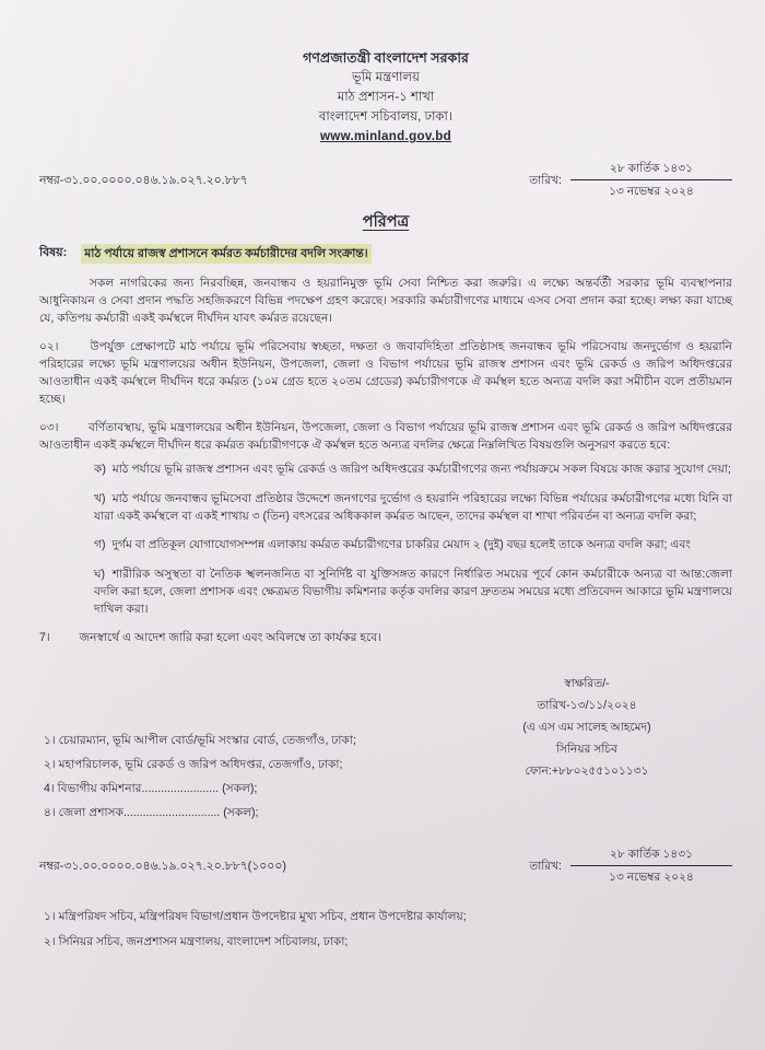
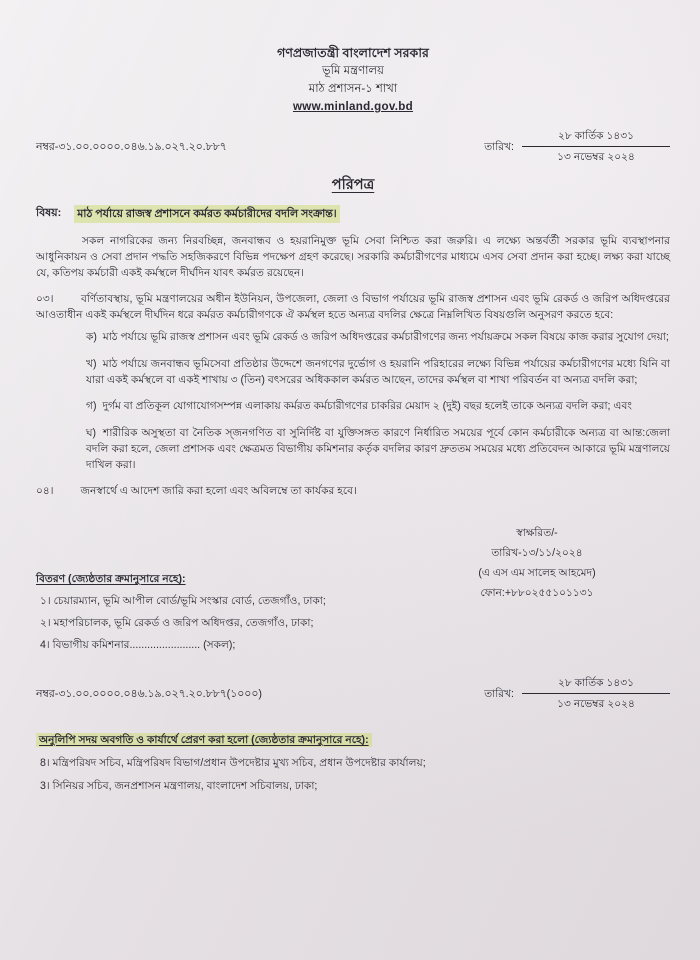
  গণপ্রজাতন্ত্রী বাংলাদেশ সরকার
  ভূমি মন্ত্রণালয়
  মাঠ প্রশাসন-১ শাখা
- বাংলাদেশ সচিবালয়, ঢাকা।
  www.minland.gov.bd
  নম্বর-৩১.০০.০০০০.০৪৬.১৯.০২৭.২০.৮৮৭
  তারিখ:
  ২৮ কার্তিক ১৪৩১
  ১৩ নভেম্বর ২০২৪
  পরিপত্র
  বিষয়:
  মাঠ পর্যায়ে রাজস্ব প্রশাসনে কর্মরত কর্মচারীদের বদলি সংক্রান্ত।
  সকল নাগরিকের জন্য নিরবচ্ছিন্ন, জনবান্ধব ও হয়রানিমুক্ত ভূমি সেবা নিশ্চিত করা জরুরি। এ লক্ষ্যে অন্তর্বর্তী সরকার ভূমি ব্যবস্থাপনার আধুনিকায়ন ও সেবা প্রদান পদ্ধতি সহজিকরণে বিভিন্ন পদক্ষেপ গ্রহণ করেছে। সরকারি কর্মচারীগণের মাধ্যমে এসব সেবা প্রদান করা হচ্ছে। লক্ষ্য করা যাচ্ছে যে, কতিপয় কর্মচারী একই কর্মস্থলে দীর্ঘদিন যাবৎ কর্মরত রয়েছেন।
- ০২। উপর্যুক্ত প্রেক্ষাপটে মাঠ পর্যায়ে ভূমি পরিসেবায় স্বচ্ছতা, দক্ষতা ও জবাবদিহিতা প্রতিষ্ঠাসহ জনবান্ধব ভূমি পরিসেবায় জনদুর্ভোগ ও হয়রানি পরিহারের লক্ষ্যে ভূমি মন্ত্রণালয়ের অধীন ইউনিয়ন, উপজেলা, জেলা ও বিভাগ পর্যায়ের ভূমি রাজস্ব প্রশাসন এবং ভূমি রেকর্ড ও জরিপ অধিদপ্তরের আওতাধীন একই কর্মস্থলে দীর্ঘদিন ধরে কর্মরত (১০ম গ্রেড হতে ২০তম গ্রেডের) কর্মচারীগণকে ঐ কর্মস্থল হতে অন্যত্র বদলি করা সমীচীন বলে প্রতীয়মান হচ্ছে।
  ০৩। বর্ণিতাবস্থায়, ভূমি মন্ত্রণালয়ের অধীন ইউনিয়ন, উপজেলা, জেলা ও বিভাগ পর্যায়ের ভূমি রাজস্ব প্রশাসন এবং ভূমি রেকর্ড ও জরিপ অধিদপ্তরের আওতাধীন একই কর্মস্থলে দীর্ঘদিন ধরে কর্মরত কর্মচারীগণকে ঐ কর্মস্থল হতে অন্যত্র বদলির ক্ষেত্রে নিম্নলিখিত বিষয়গুলি অনুসরণ করতে হবে:
  ক) মাঠ পর্যায়ে ভূমি রাজস্ব প্রশাসন এবং ভূমি রেকর্ড ও জরিপ অধিদপ্তরের কর্মচারীগণের জন্য পর্যায়ক্রমে সকল বিষয়ে কাজ করার সুযোগ দেয়া;
  খ) মাঠ পর্যায়ে জনবান্ধব ভূমিসেবা প্রতিষ্ঠার উদ্দেশে জনগণের দুর্ভোগ ও হয়রানি পরিহারের লক্ষ্যে বিভিন্ন পর্যায়ের কর্মচারীগণের মধ্যে যিনি বা যারা একই কর্মস্থলে বা একই শাখায় ৩ (তিন) বৎসরের অধিককাল কর্মরত আছেন, তাদের কর্মস্থল বা শাখা পরিবর্তন বা অন্যত্র বদলি করা;
  গ) দুর্গম বা প্রতিকূল যোগাযোগসম্পন্ন এলাকায় কর্মরত কর্মচারীগণের চাকরির মেয়াদ ২ (দুই) বছর হলেই তাকে অন্যত্র বদলি করা; এবং
- ঘ) শারীরিক অসুস্থতা বা নৈতিক স্খলনজনিত বা সুনির্দিষ্ট বা যুক্তিসঙ্গত কারণে নির্ধারিত সময়ের পূর্বে কোন কর্মচারীকে অন্যত্র বা আন্ত:জেলা বদলি করা হলে, জেলা প্রশাসক এবং ক্ষেত্রমত বিভাগীয় কমিশনার কর্তৃক বদলির কারণ দ্রুততম সময়ের মধ্যে প্রতিবেদন আকারে ভূমি মন্ত্রণালয়ে দাখিল করা।
+ ঘ) শারীরিক অসুস্থতা বা নৈতিক স্জনগণিত বা সুনির্দিষ্ট বা যুক্তিসঙ্গত কারণে নির্ধারিত সময়ের পূর্বে কোন কর্মচারীকে অন্যত্র বা আন্ত:জেলা বদলি করা হলে, জেলা প্রশাসক এবং ক্ষেত্রমত বিভাগীয় কমিশনার কর্তৃক বদলির কারণ দ্রুততম সময়ের মধ্যে প্রতিবেদন আকারে ভূমি মন্ত্রণালয়ে দাখিল করা।
- 7। জনস্বার্থে এ আদেশ জারি করা হলো এবং অবিলম্বে তা কার্যকর হবে।
+ ০৪। জনস্বার্থে এ আদেশ জারি করা হলো এবং অবিলম্বে তা কার্যকর হবে।
+ বিতরণ (জ্যেষ্ঠতার ক্রমানুসারে নহে):
  ১। চেয়ারম্যান, ভূমি আপীল বোর্ড/ভূমি সংস্কার বোর্ড, তেজগাঁও, ঢাকা;
  ২। মহাপরিচালক, ভূমি রেকর্ড ও জরিপ অধিদপ্তর, তেজগাঁও, ঢাকা;
  4। বিভাগীয় কমিশনার........................ (সকল);
- ৪। জেলা প্রশাসক.............................. (সকল);
  স্বাক্ষরিত/-
  তারিখ-১৩/১১/২০২৪
  (এ এস এম সালেহ আহমেদ)
- সিনিয়র সচিব
  ফোন:+৮৮০২৫৫১০১১৩১
  নম্বর-৩১.০০.০০০০.০৪৬.১৯.০২৭.২০.৮৮৭(১০০০)
  তারিখ:
  ২৮ কার্তিক ১৪৩১
  ১৩ নভেম্বর ২০২৪
+ অনুলিপি সদয় অবগতি ও কার্যার্থে প্রেরণ করা হলো (জ্যেষ্ঠতার ক্রমানুসারে নহে):
- ১। মন্ত্রিপরিষদ সচিব, মন্ত্রিপরিষদ বিভাগ/প্রধান উপদেষ্টার মুখ্য সচিব, প্রধান উপদেষ্টার কার্যালয়;
+ 8। মন্ত্রিপরিষদ সচিব, মন্ত্রিপরিষদ বিভাগ/প্রধান উপদেষ্টার মুখ্য সচিব, প্রধান উপদেষ্টার কার্যালয়;
- ২। সিনিয়র সচিব, জনপ্রশাসন মন্ত্রণালয়, বাংলাদেশ সচিবালয়, ঢাকা;
+ 3। সিনিয়র সচিব, জনপ্রশাসন মন্ত্রণালয়, বাংলাদেশ সচিবালয়, ঢাকা;
